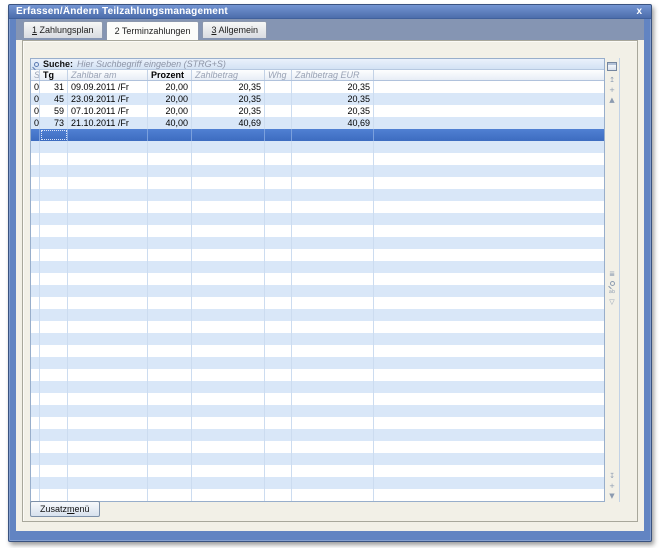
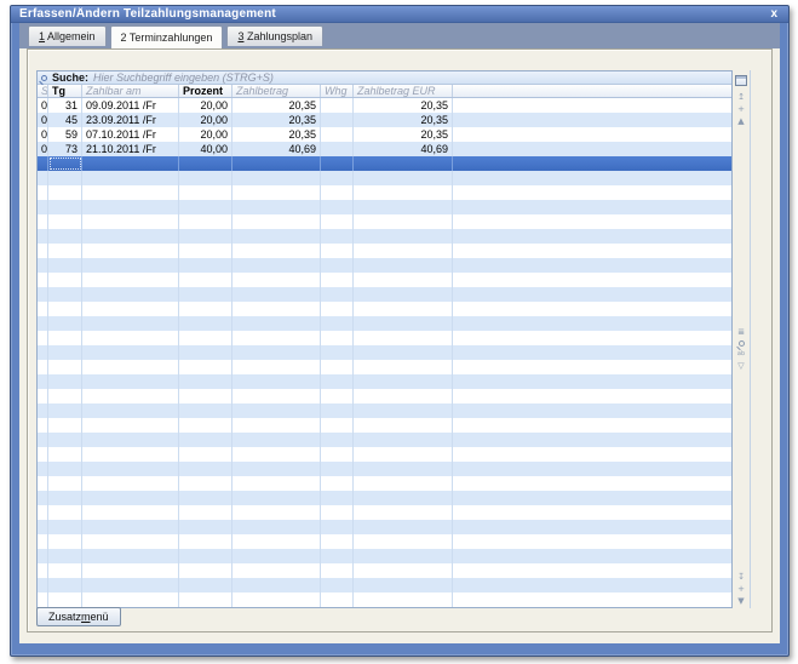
  Erfassen/Ändern Teilzahlungsmanagement
  x
- 1 Zahlungsplan
+ 1 Allgemein
  2 Terminzahlungen
- 3 Allgemein
+ 3 Zahlungsplan
  Suche:
  Hier Suchbegriff eingeben (STRG+S)
  S
  Tg
  Zahlbar am
  Prozent
  Zahlbetrag
  Whg
  Zahlbetrag EUR
  0
  31
  09.09.2011 /Fr
  20,00
  20,35
  20,35
  0
  45
  23.09.2011 /Fr
  20,00
  20,35
  20,35
  0
  59
  07.10.2011 /Fr
  20,00
  20,35
  20,35
  0
  73
  21.10.2011 /Fr
  40,00
  40,69
  40,69
  ↥
  +
  ▲
  ≣
  ▽
  ↧
  +
  ▼
  Zusatzmenü
